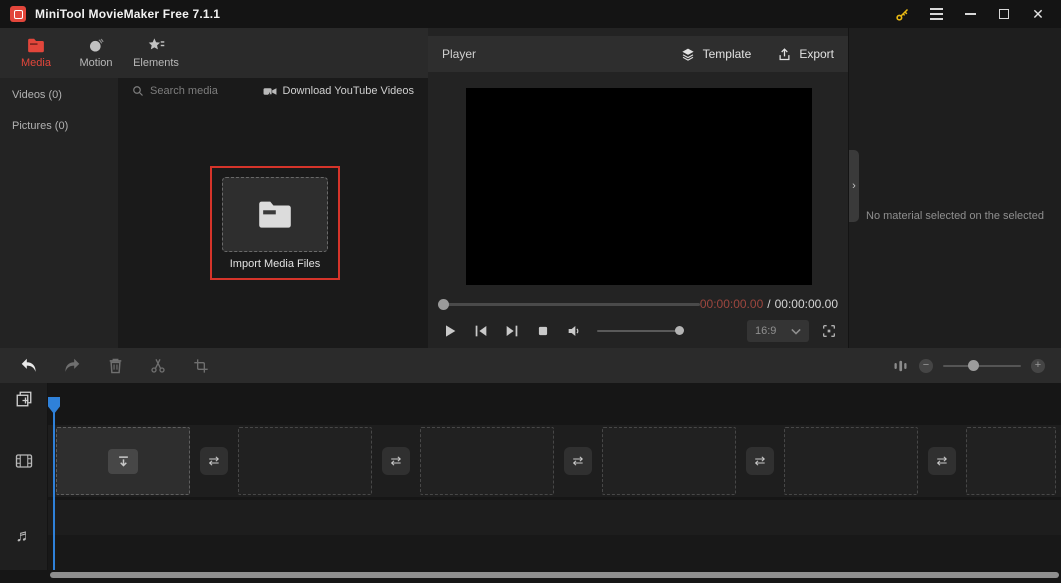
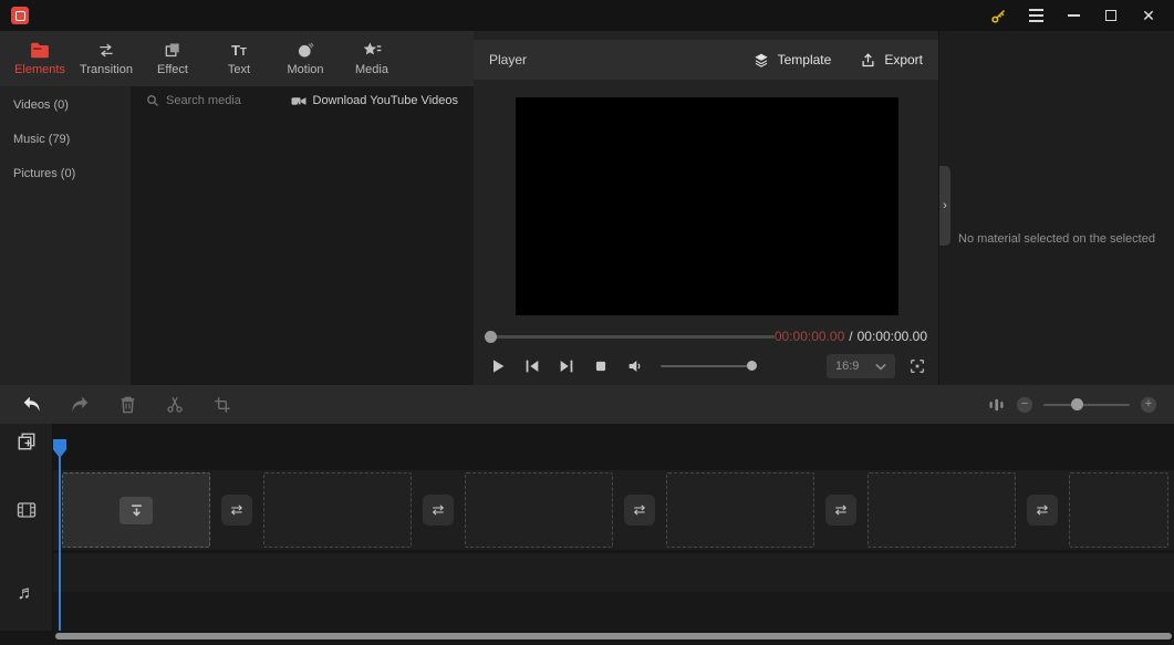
- MiniTool MovieMaker Free 7.1.1
  ✕
- Media
+ Elements
+ Transition
+ Effect
+ TT
+ Text
  Motion
- Elements
+ Media
  Videos (0)
+ Music (79)
  Pictures (0)
  Search media
  Download YouTube Videos
- Import Media Files
  Player
  Template
  Export
  00:00:00.00
  /
  00:00:00.00
  16:9
  ›
  No material selected on the selected
  −
  +
  ♬
  ⇄
  ⇄
  ⇄
  ⇄
  ⇄
